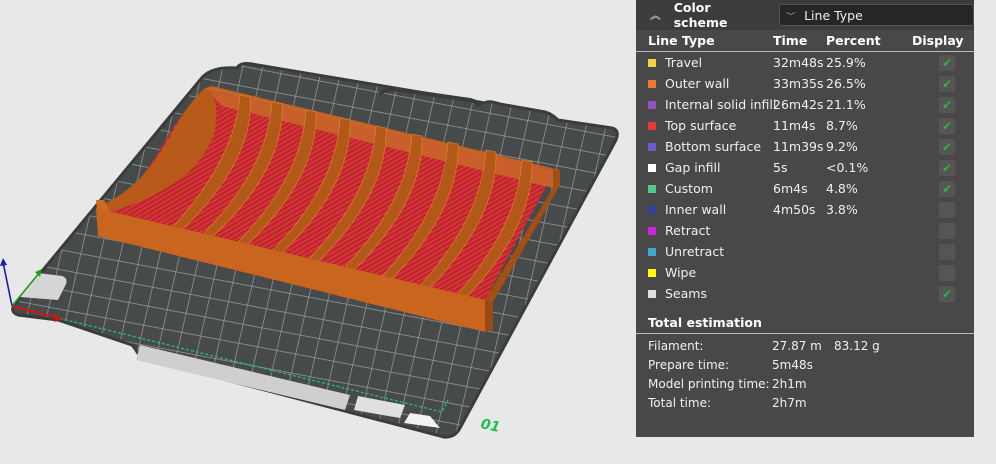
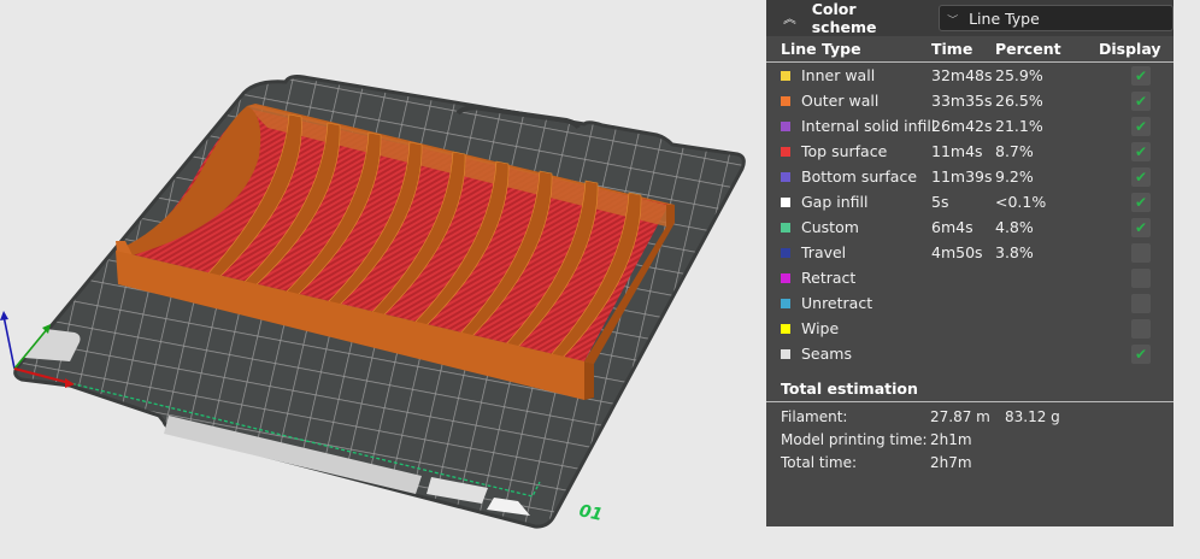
  ︽
  Color scheme
  ﹀
  Line Type
  Line Type
  Time
  Percent
  Display
- Travel
+ Inner wall
  32m48s
  25.9%
  ✔
  Outer wall
  33m35s
  26.5%
  ✔
  Internal solid infil
  26m42s
  21.1%
  ✔
  Top surface
  11m4s
  8.7%
  ✔
  Bottom surface
  11m39s
  9.2%
  ✔
  Gap infill
  5s
  <0.1%
  ✔
  Custom
  6m4s
  4.8%
  ✔
- Inner wall
+ Travel
  4m50s
  3.8%
  Retract
  Unretract
  Wipe
  Seams
  ✔
  Total estimation
  Filament:
  27.87 m
  83.12 g
- Prepare time:
- 5m48s
  Model printing time:
  2h1m
  Total time:
  2h7m
